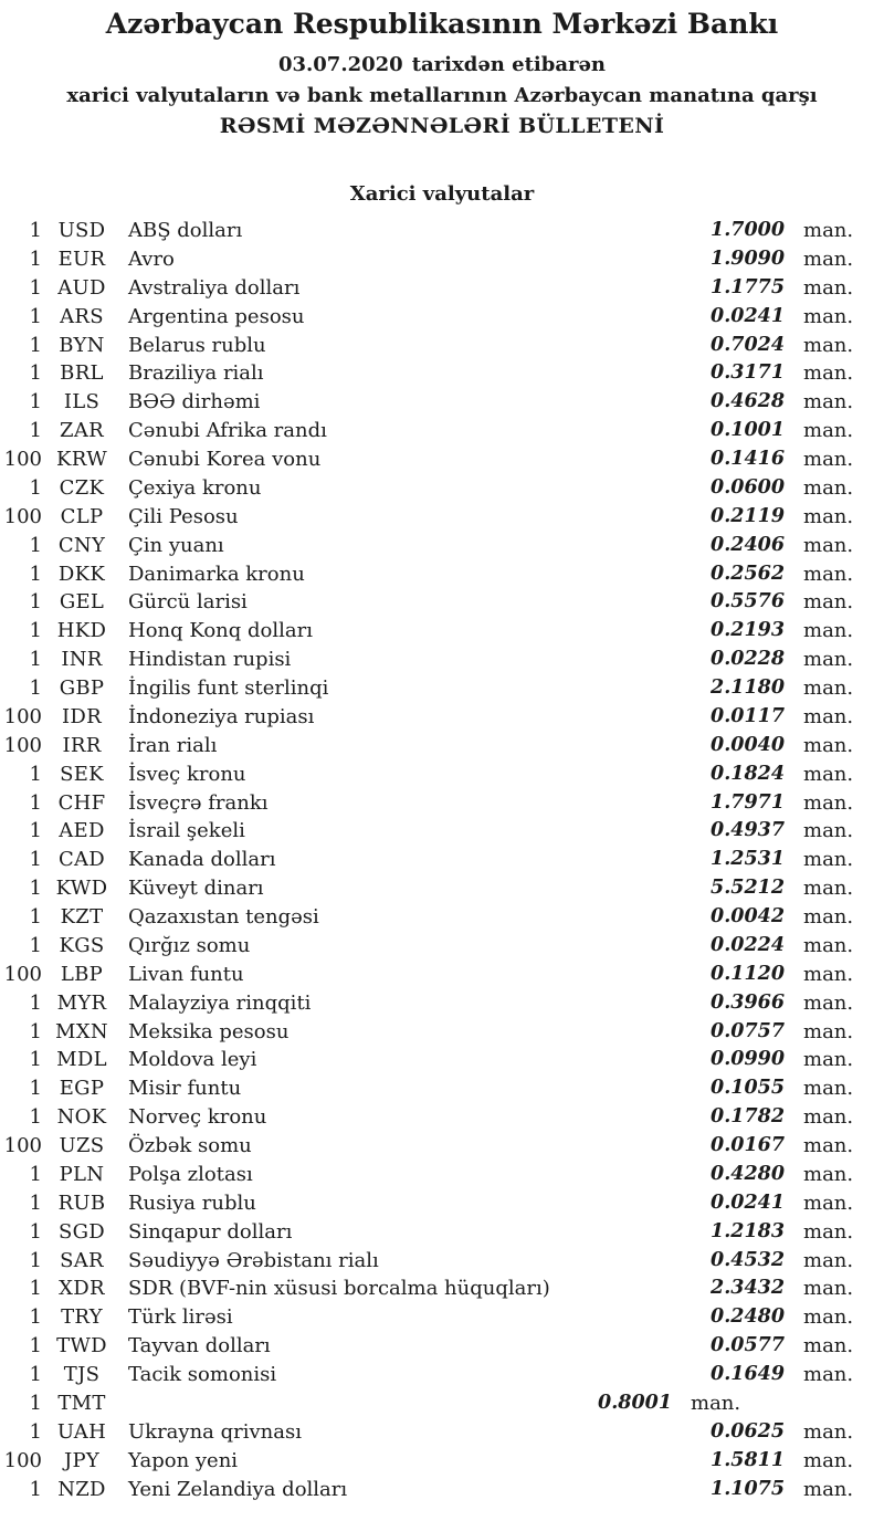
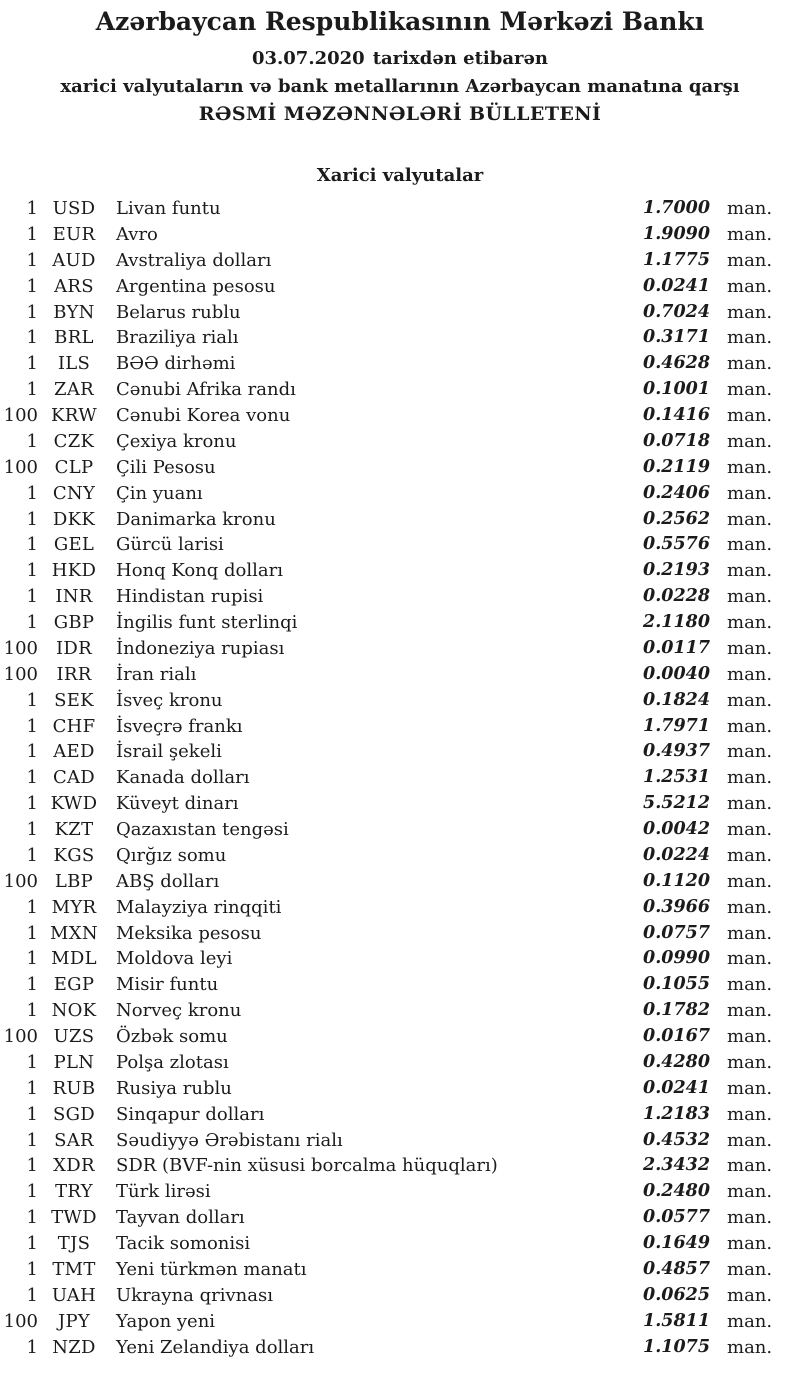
  Azərbaycan Respublikasının Mərkəzi Bankı
  03.07.2020 tarixdən etibarən
  xarici valyutaların və bank metallarının Azərbaycan manatına qarşı
  RƏSMİ MƏZƏNNƏLƏRİ BÜLLETENİ
  Xarici valyutalar
  1
  USD
- ABŞ dolları
+ Livan funtu
  1.7000
  man.
  1
  EUR
  Avro
  1.9090
  man.
  1
  AUD
  Avstraliya dolları
  1.1775
  man.
  1
  ARS
  Argentina pesosu
  0.0241
  man.
  1
  BYN
  Belarus rublu
  0.7024
  man.
  1
  BRL
  Braziliya rialı
  0.3171
  man.
  1
  ILS
  BƏƏ dirhəmi
  0.4628
  man.
  1
  ZAR
  Cənubi Afrika randı
  0.1001
  man.
  100
  KRW
  Cənubi Korea vonu
  0.1416
  man.
  1
  CZK
  Çexiya kronu
- 0.0600
+ 0.0718
  man.
  100
  CLP
  Çili Pesosu
  0.2119
  man.
  1
  CNY
  Çin yuanı
  0.2406
  man.
  1
  DKK
  Danimarka kronu
  0.2562
  man.
  1
  GEL
  Gürcü larisi
  0.5576
  man.
  1
  HKD
  Honq Konq dolları
  0.2193
  man.
  1
  INR
  Hindistan rupisi
  0.0228
  man.
  1
  GBP
  İngilis funt sterlinqi
  2.1180
  man.
  100
  IDR
  İndoneziya rupiası
  0.0117
  man.
  100
  IRR
  İran rialı
  0.0040
  man.
  1
  SEK
  İsveç kronu
  0.1824
  man.
  1
  CHF
  İsveçrə frankı
  1.7971
  man.
  1
  AED
  İsrail şekeli
  0.4937
  man.
  1
  CAD
  Kanada dolları
  1.2531
  man.
  1
  KWD
  Küveyt dinarı
  5.5212
  man.
  1
  KZT
  Qazaxıstan tengəsi
  0.0042
  man.
  1
  KGS
  Qırğız somu
  0.0224
  man.
  100
  LBP
- Livan funtu
+ ABŞ dolları
  0.1120
  man.
  1
  MYR
  Malayziya rinqqiti
  0.3966
  man.
  1
  MXN
  Meksika pesosu
  0.0757
  man.
  1
  MDL
  Moldova leyi
  0.0990
  man.
  1
  EGP
  Misir funtu
  0.1055
  man.
  1
  NOK
  Norveç kronu
  0.1782
  man.
  100
  UZS
  Özbək somu
  0.0167
  man.
  1
  PLN
  Polşa zlotası
  0.4280
  man.
  1
  RUB
  Rusiya rublu
  0.0241
  man.
  1
  SGD
  Sinqapur dolları
  1.2183
  man.
  1
  SAR
  Səudiyyə Ərəbistanı rialı
  0.4532
  man.
  1
  XDR
  SDR (BVF-nin xüsusi borcalma hüquqları)
  2.3432
  man.
  1
  TRY
  Türk lirəsi
  0.2480
  man.
  1
  TWD
  Tayvan dolları
  0.0577
  man.
  1
  TJS
  Tacik somonisi
  0.1649
  man.
  1
  TMT
+ Yeni türkmən manatı
- 0.8001
+ 0.4857
  man.
  1
  UAH
  Ukrayna qrivnası
  0.0625
  man.
  100
  JPY
  Yapon yeni
  1.5811
  man.
  1
  NZD
  Yeni Zelandiya dolları
  1.1075
  man.
